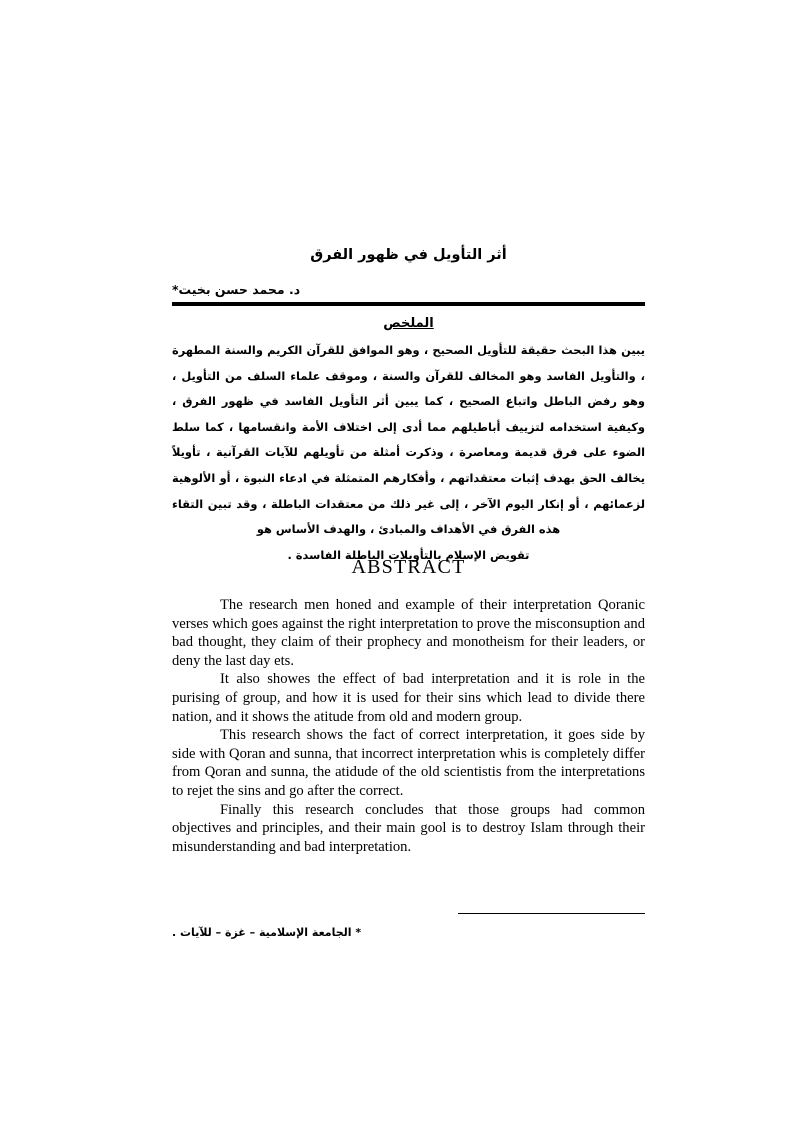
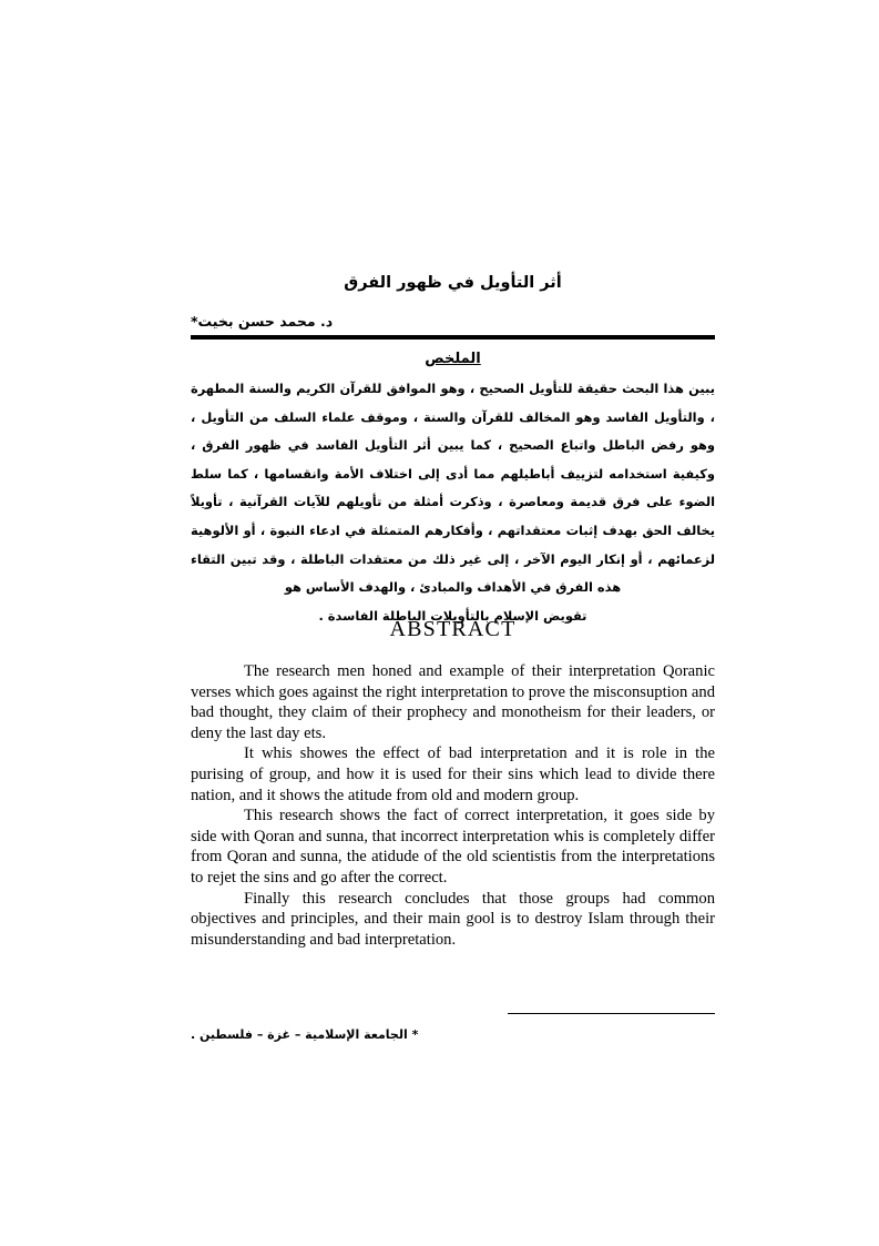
  أثر التأويل في ظهور الفرق
  د. محمد حسن بخيت*
  الملخص
  يبين هذا البحث حقيقة للتأويل الصحيح ، وهو الموافق للقرآن الكريم والسنة المطهرة ، والتأويل الفاسد وهو المخالف للقرآن والسنة ، وموقف علماء السلف من التأويل ، وهو رفض الباطل واتباع الصحيح ، كما يبين أثر التأويل الفاسد في ظهور الفرق ، وكيفية استخدامه لتزييف أباطيلهم مما أدى إلى اختلاف الأمة وانقسامها ، كما سلط الضوء على فرق قديمة ومعاصرة ، وذكرت أمثلة من تأويلهم للآيات القرآنية ، تأويلاً يخالف الحق بهدف إثبات معتقداتهم ، وأفكارهم المتمثلة في ادعاء النبوة ، أو الألوهية لزعمائهم ، أو إنكار اليوم الآخر ، إلى غير ذلك من معتقدات الباطلة ، وقد تبين التقاء هذه الفرق في الأهداف والمبادئ ، والهدف الأساس هو
  تقويض الإسلام بالتأويلات الباطلة الفاسدة .
  ABSTRACT
  The research men honed and example of their interpretation Qoranic verses which goes against the right interpretation to prove the misconsuption and bad thought, they claim of their prophecy and monotheism for their leaders, or deny the last day ets.
- It also showes the effect of bad interpretation and it is role in the purising of group, and how it is used for their sins which lead to divide there nation, and it shows the atitude from old and modern group.
+ It whis showes the effect of bad interpretation and it is role in the purising of group, and how it is used for their sins which lead to divide there nation, and it shows the atitude from old and modern group.
  This research shows the fact of correct interpretation, it goes side by side with Qoran and sunna, that incorrect interpretation whis is completely differ from Qoran and sunna, the atidude of the old scientistis from the interpretations to rejet the sins and go after the correct.
  Finally this research concludes that those groups had common objectives and principles, and their main gool is to destroy Islam through their misunderstanding and bad interpretation.
- * الجامعة الإسلامية – غزة – للآيات .
+ * الجامعة الإسلامية – غزة – فلسطين .
